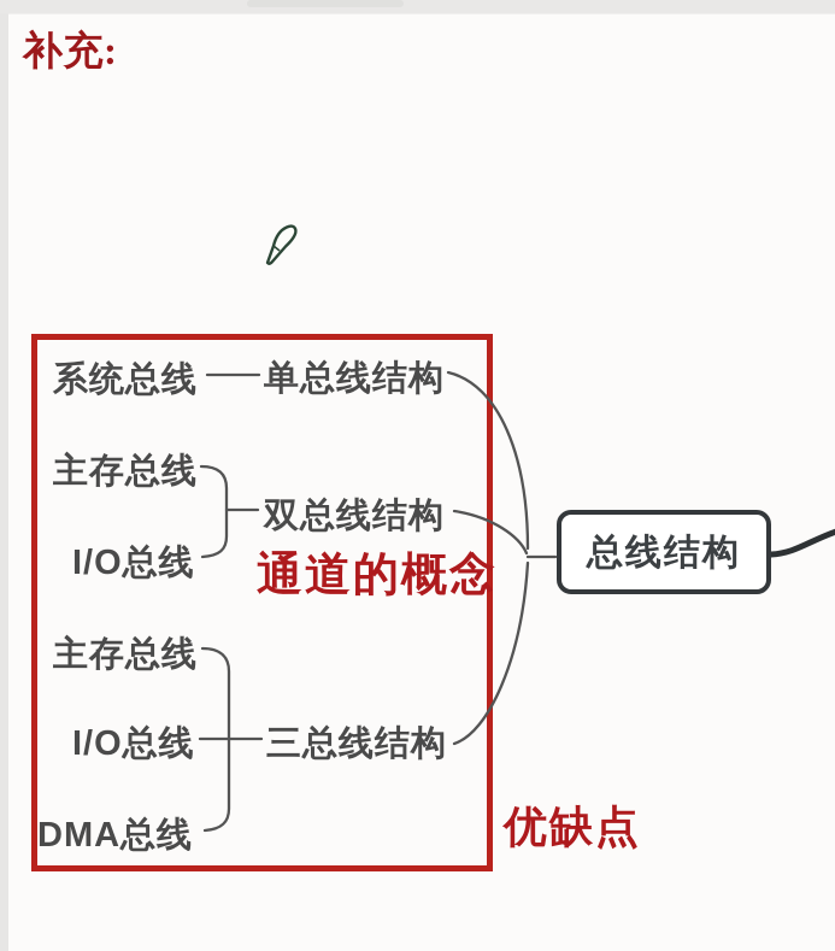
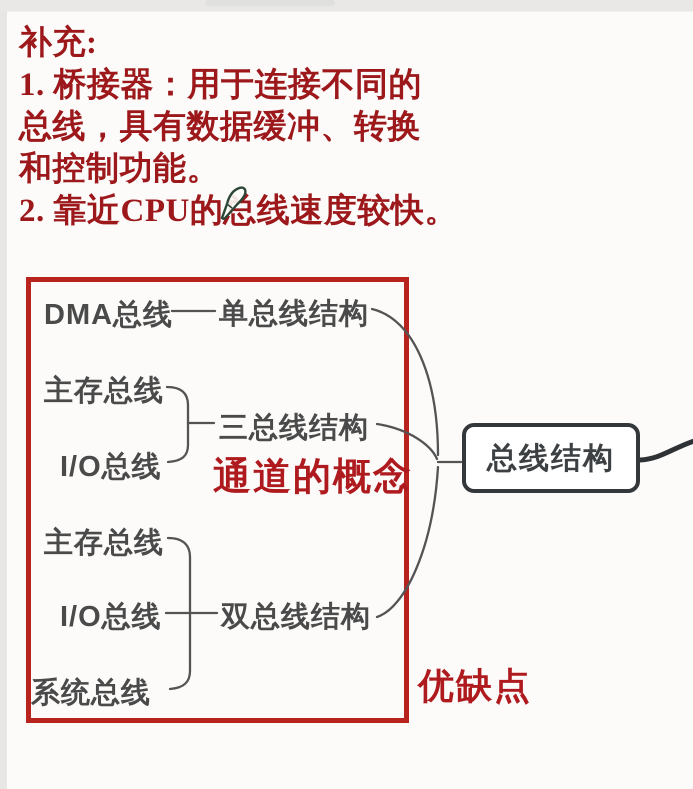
  补充:
+ 1. 桥接器：用于连接不同的
+ 总线，具有数据缓冲、转换
+ 和控制功能。
+ 2. 靠近CPU的总线速度较快。
- 系统总线
+ DMA总线
  单总线结构
  主存总线
- 双总线结构
+ 三总线结构
  I/O总线
  主存总线
  I/O总线
- 三总线结构
+ 双总线结构
- DMA总线
+ 系统总线
  通道的概念
  优缺点
  总线结构
